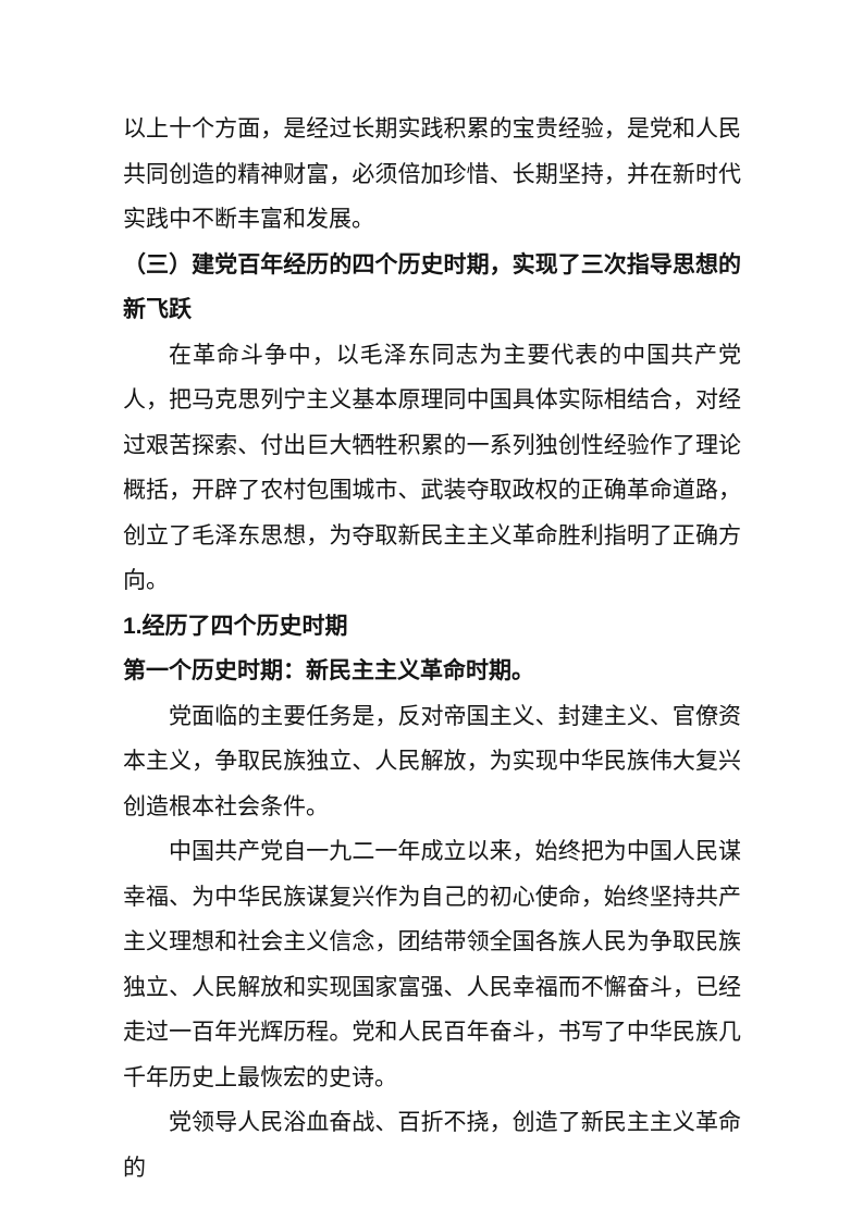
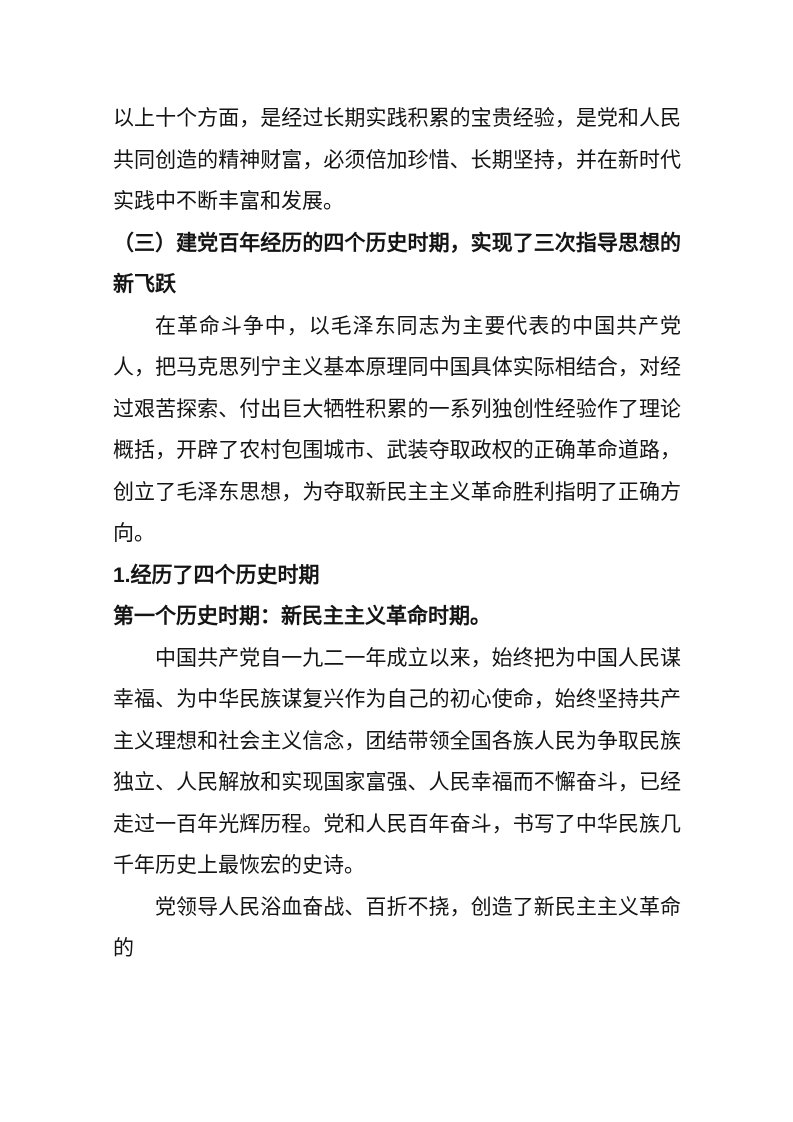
  以上十个方面，是经过长期实践积累的宝贵经验，是党和人民共同创造的精神财富，必须倍加珍惜、长期坚持，并在新时代实践中不断丰富和发展。
  （三）建党百年经历的四个历史时期，实现了三次指导思想的新飞跃
  在革命斗争中，以毛泽东同志为主要代表的中国共产党人，把马克思列宁主义基本原理同中国具体实际相结合，对经过艰苦探索、付出巨大牺牲积累的一系列独创性经验作了理论概括，开辟了农村包围城市、武装夺取政权的正确革命道路，创立了毛泽东思想，为夺取新民主主义革命胜利指明了正确方向。
  1.经历了四个历史时期
  第一个历史时期：新民主主义革命时期。
- 党面临的主要任务是，反对帝国主义、封建主义、官僚资本主义，争取民族独立、人民解放，为实现中华民族伟大复兴创造根本社会条件。
  中国共产党自一九二一年成立以来，始终把为中国人民谋幸福、为中华民族谋复兴作为自己的初心使命，始终坚持共产主义理想和社会主义信念，团结带领全国各族人民为争取民族独立、人民解放和实现国家富强、人民幸福而不懈奋斗，已经走过一百年光辉历程。党和人民百年奋斗，书写了中华民族几千年历史上最恢宏的史诗。
  党领导人民浴血奋战、百折不挠，创造了新民主主义革命的
